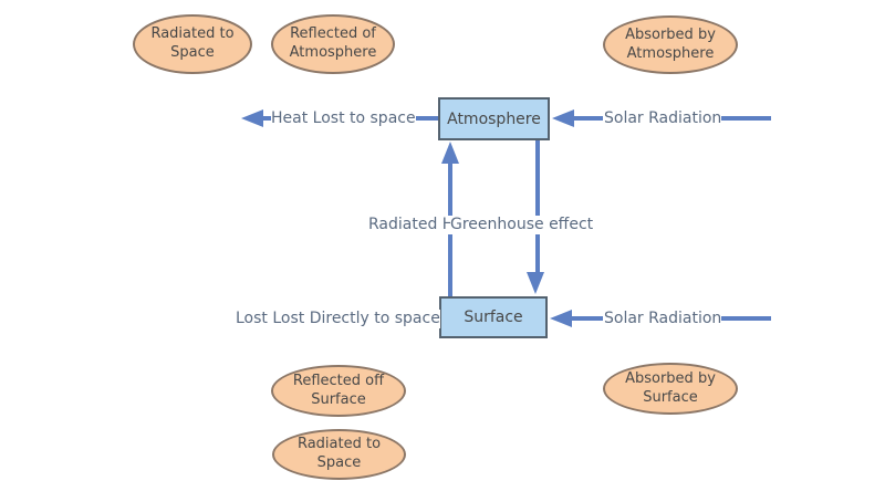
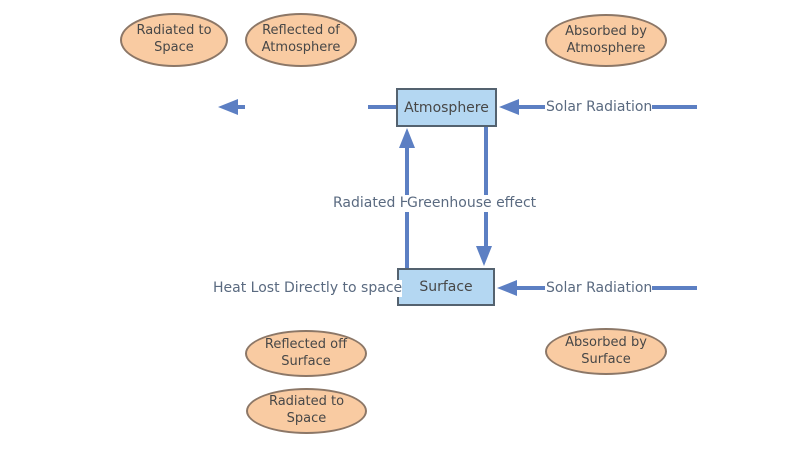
  Radiated to
  Space
  Reflected of
  Atmosphere
  Absorbed by
  Atmosphere
- Heat Lost to space
  Atmosphere
  Solar Radiation
  Radiated H
  Greenhouse effect
- Lost Lost Directly to space
+ Heat Lost Directly to space
  Surface
  Solar Radiation
  Reflected off
  Surface
  Absorbed by
  Surface
  Radiated to
  Space
